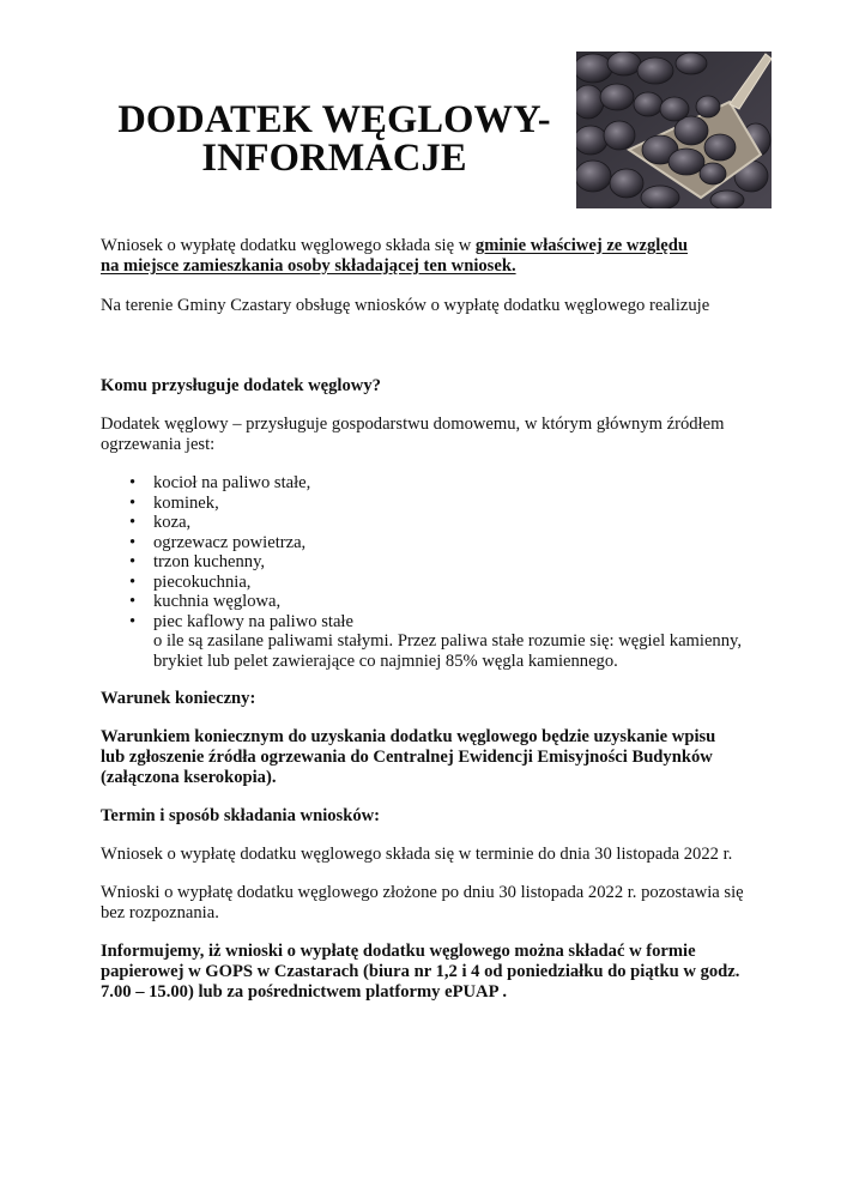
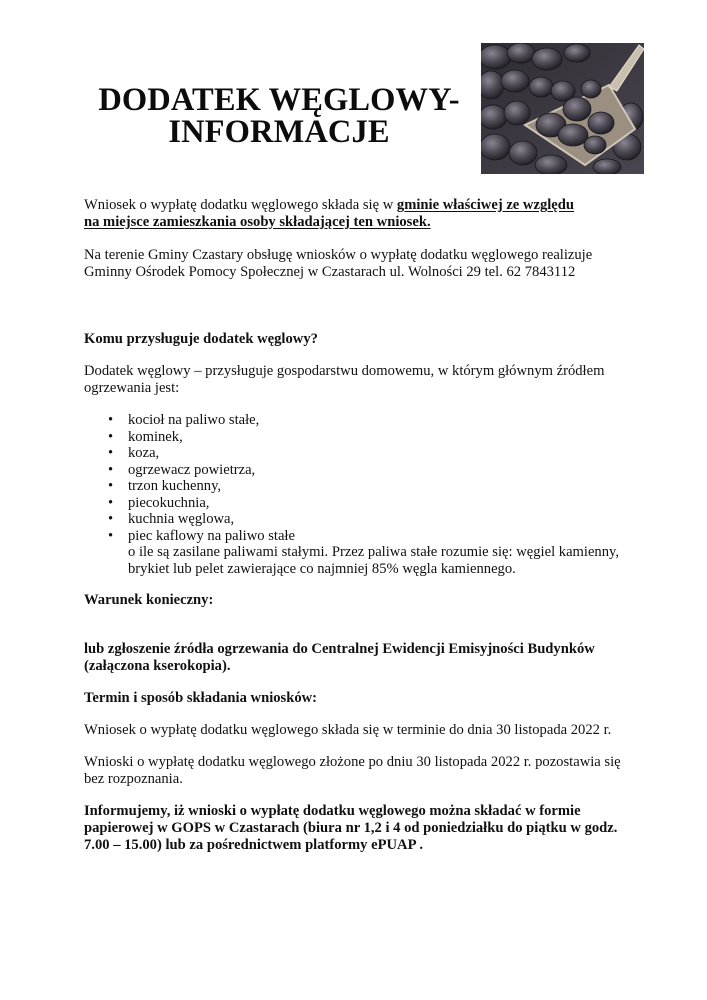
  DODATEK WĘGLOWY-
  INFORMACJE
  Wniosek o wypłatę dodatku węglowego składa się w gminie właściwej ze względu
  na miejsce zamieszkania osoby składającej ten wniosek.
  Na terenie Gminy Czastary obsługę wniosków o wypłatę dodatku węglowego realizuje
+ Gminny Ośrodek Pomocy Społecznej w Czastarach ul. Wolności 29 tel. 62 7843112
  Komu przysługuje dodatek węglowy?
  Dodatek węglowy – przysługuje gospodarstwu domowemu, w którym głównym źródłem
  ogrzewania jest:
  •
  kocioł na paliwo stałe,
  •
  kominek,
  •
  koza,
  •
  ogrzewacz powietrza,
  •
  trzon kuchenny,
  •
  piecokuchnia,
  •
  kuchnia węglowa,
  •
  piec kaflowy na paliwo stałe
  o ile są zasilane paliwami stałymi. Przez paliwa stałe rozumie się: węgiel kamienny,
  brykiet lub pelet zawierające co najmniej 85% węgla kamiennego.
  Warunek konieczny:
- Warunkiem koniecznym do uzyskania dodatku węglowego będzie uzyskanie wpisu
  lub zgłoszenie źródła ogrzewania do Centralnej Ewidencji Emisyjności Budynków
  (załączona kserokopia).
  Termin i sposób składania wniosków:
  Wniosek o wypłatę dodatku węglowego składa się w terminie do dnia 30 listopada 2022 r.
  Wnioski o wypłatę dodatku węglowego złożone po dniu 30 listopada 2022 r. pozostawia się
  bez rozpoznania.
  Informujemy, iż wnioski o wypłatę dodatku węglowego można składać w formie
  papierowej w GOPS w Czastarach (biura nr 1,2 i 4 od poniedziałku do piątku w godz.
  7.00 – 15.00) lub za pośrednictwem platformy ePUAP .
